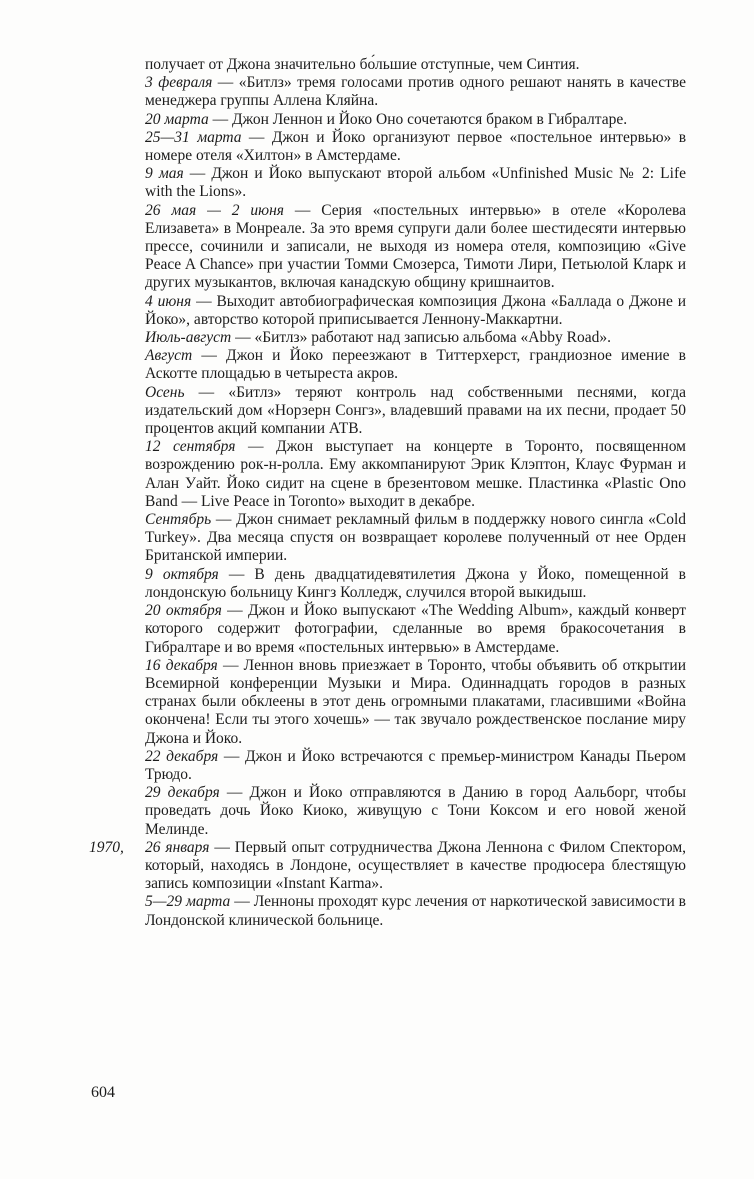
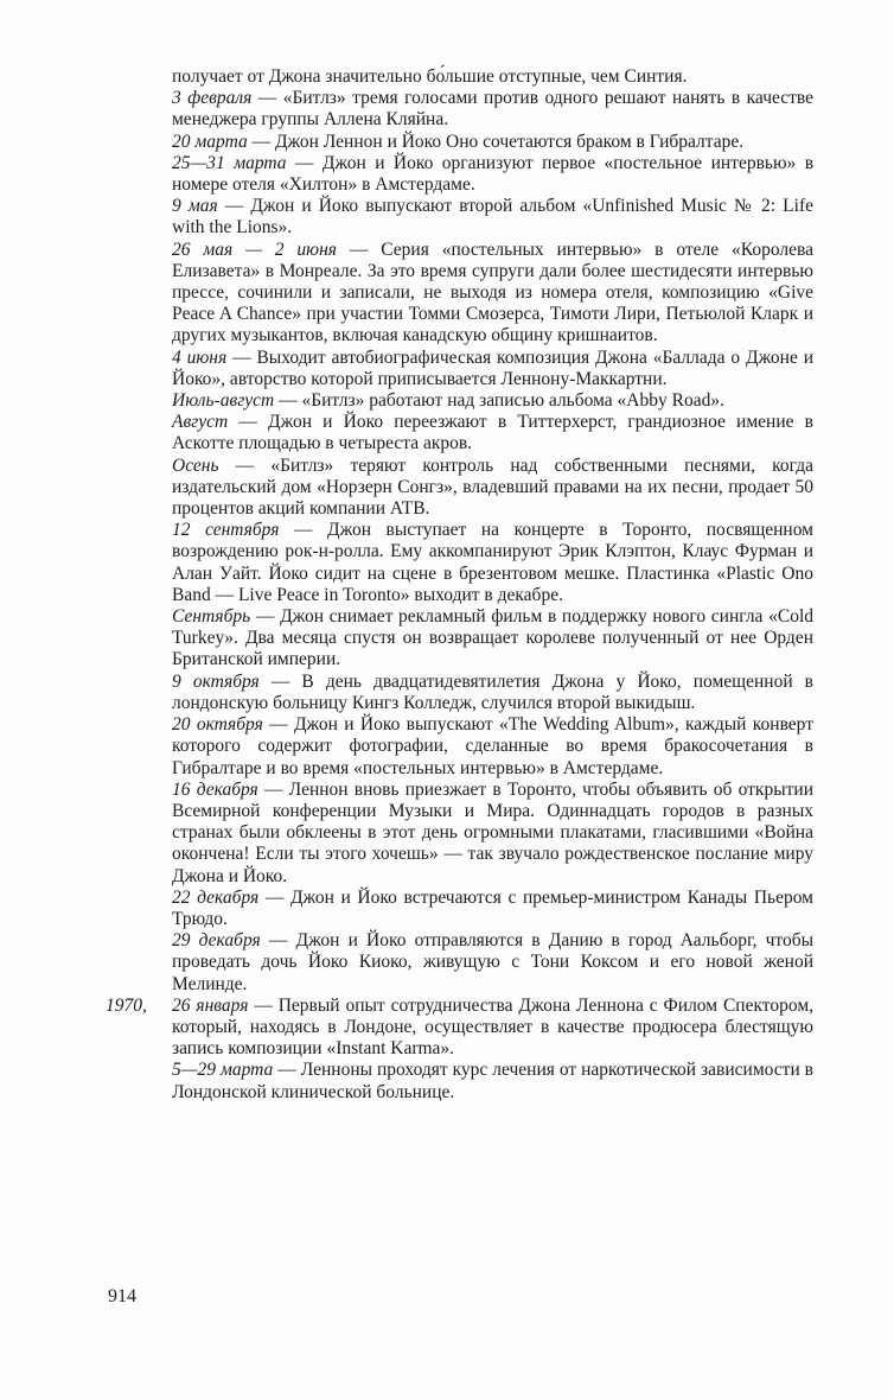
  получает от Джона значительно бо́льшие отступные, чем Синтия.
  3 февраля — «Битлз» тремя голосами против одного решают нанять в качестве менеджера группы Аллена Кляйна.
  20 марта — Джон Леннон и Йоко Оно сочетаются браком в Гибралтаре.
  25—31 марта — Джон и Йоко организуют первое «постельное интервью» в номере отеля «Хилтон» в Амстердаме.
  9 мая — Джон и Йоко выпускают второй альбом «Unfinished Music № 2: Life with the Lions».
  26 мая — 2 июня — Серия «постельных интервью» в отеле «Королева Елизавета» в Монреале. За это время супруги дали более шестидесяти интервью прессе, сочинили и записали, не выходя из номера отеля, композицию «Give Peace A Chance» при участии Томми Смозерса, Тимоти Лири, Петьюлой Кларк и других музыкантов, включая канадскую общину кришнаитов.
  4 июня — Выходит автобиографическая композиция Джона «Баллада о Джоне и Йоко», авторство которой приписывается Леннону-Маккартни.
  Июль-август — «Битлз» работают над записью альбома «Abby Road».
  Август — Джон и Йоко переезжают в Титтерхерст, грандиозное имение в Аскотте площадью в четыреста акров.
  Осень — «Битлз» теряют контроль над собственными песнями, когда издательский дом «Норзерн Сонгз», владевший правами на их песни, продает 50 процентов акций компании АТВ.
  12 сентября — Джон выступает на концерте в Торонто, посвященном возрождению рок-н-ролла. Ему аккомпанируют Эрик Клэптон, Клаус Фурман и Алан Уайт. Йоко сидит на сцене в брезентовом мешке. Пластинка «Plastic Ono Band — Live Peace in Toronto» выходит в декабре.
  Сентябрь — Джон снимает рекламный фильм в поддержку нового сингла «Cold Turkey». Два месяца спустя он возвращает королеве полученный от нее Орден Британской империи.
  9 октября — В день двадцатидевятилетия Джона у Йоко, помещенной в лондонскую больницу Кингз Колледж, случился второй выкидыш.
  20 октября — Джон и Йоко выпускают «The Wedding Album», каждый конверт которого содержит фотографии, сделанные во время бракосочетания в Гибралтаре и во время «постельных интервью» в Амстердаме.
  16 декабря — Леннон вновь приезжает в Торонто, чтобы объявить об открытии Всемирной конференции Музыки и Мира. Одиннадцать городов в разных странах были обклеены в этот день огромными плакатами, гласившими «Война окончена! Если ты этого хочешь» — так звучало рождественское послание миру Джона и Йоко.
  22 декабря — Джон и Йоко встречаются с премьер-министром Канады Пьером Трюдо.
  29 декабря — Джон и Йоко отправляются в Данию в город Аальборг, чтобы проведать дочь Йоко Киоко, живущую с Тони Коксом и его новой женой Мелинде.
  1970,
  26 января — Первый опыт сотрудничества Джона Леннона с Филом Спектором, который, находясь в Лондоне, осуществляет в качестве продюсера блестящую запись композиции «Instant Karma».
  5—29 марта — Ленноны проходят курс лечения от наркотической зависимости в Лондонской клинической больнице.
- 604
+ 914
